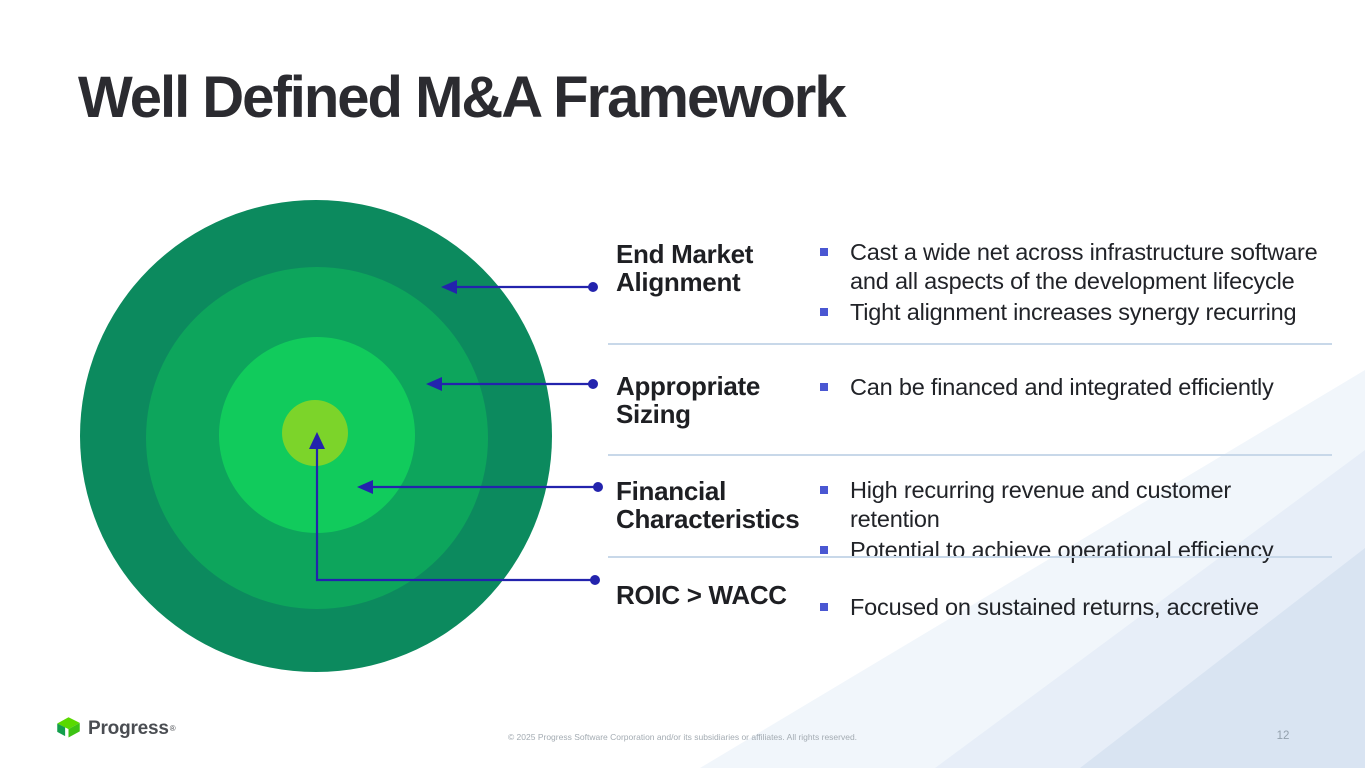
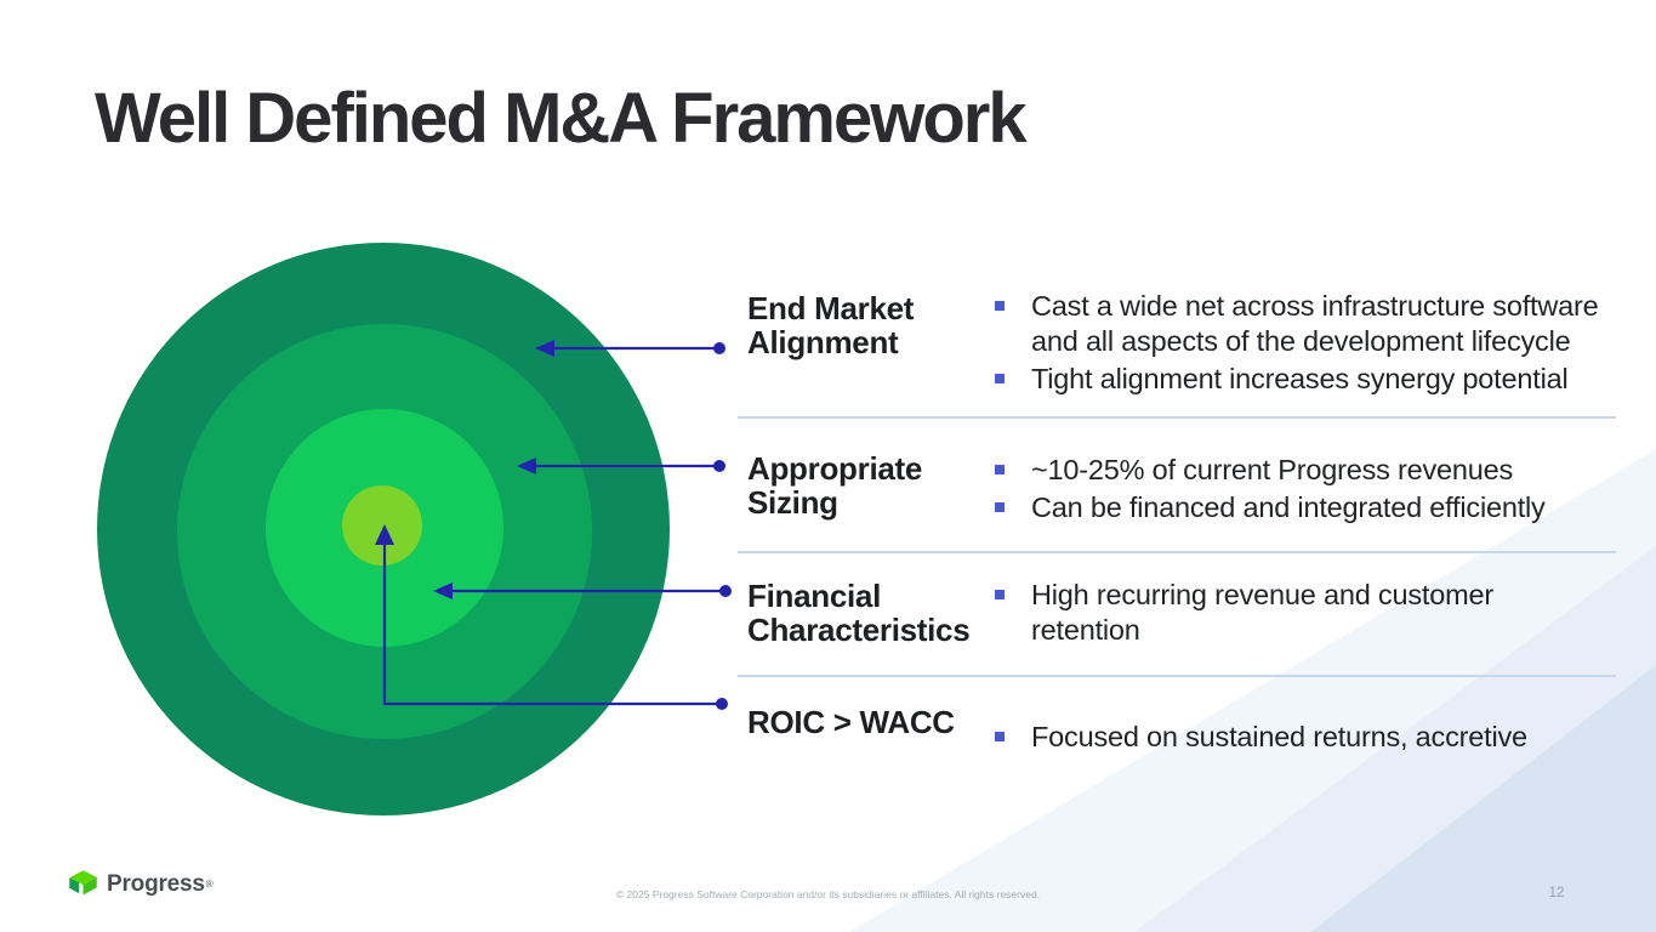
  Well Defined M&A Framework
  End Market Alignment
  Cast a wide net across infrastructure software and all aspects of the development lifecycle
- Tight alignment increases synergy recurring
+ Tight alignment increases synergy potential
  Appropriate Sizing
+ ~10-25% of current Progress revenues
  Can be financed and integrated efficiently
  Financial Characteristics
  High recurring revenue and customer retention
- Potential to achieve operational efficiency
  ROIC > WACC
  Focused on sustained returns, accretive
  Progress
  ®
  © 2025 Progress Software Corporation and/or its subsidiaries or affiliates. All rights reserved.
  12
